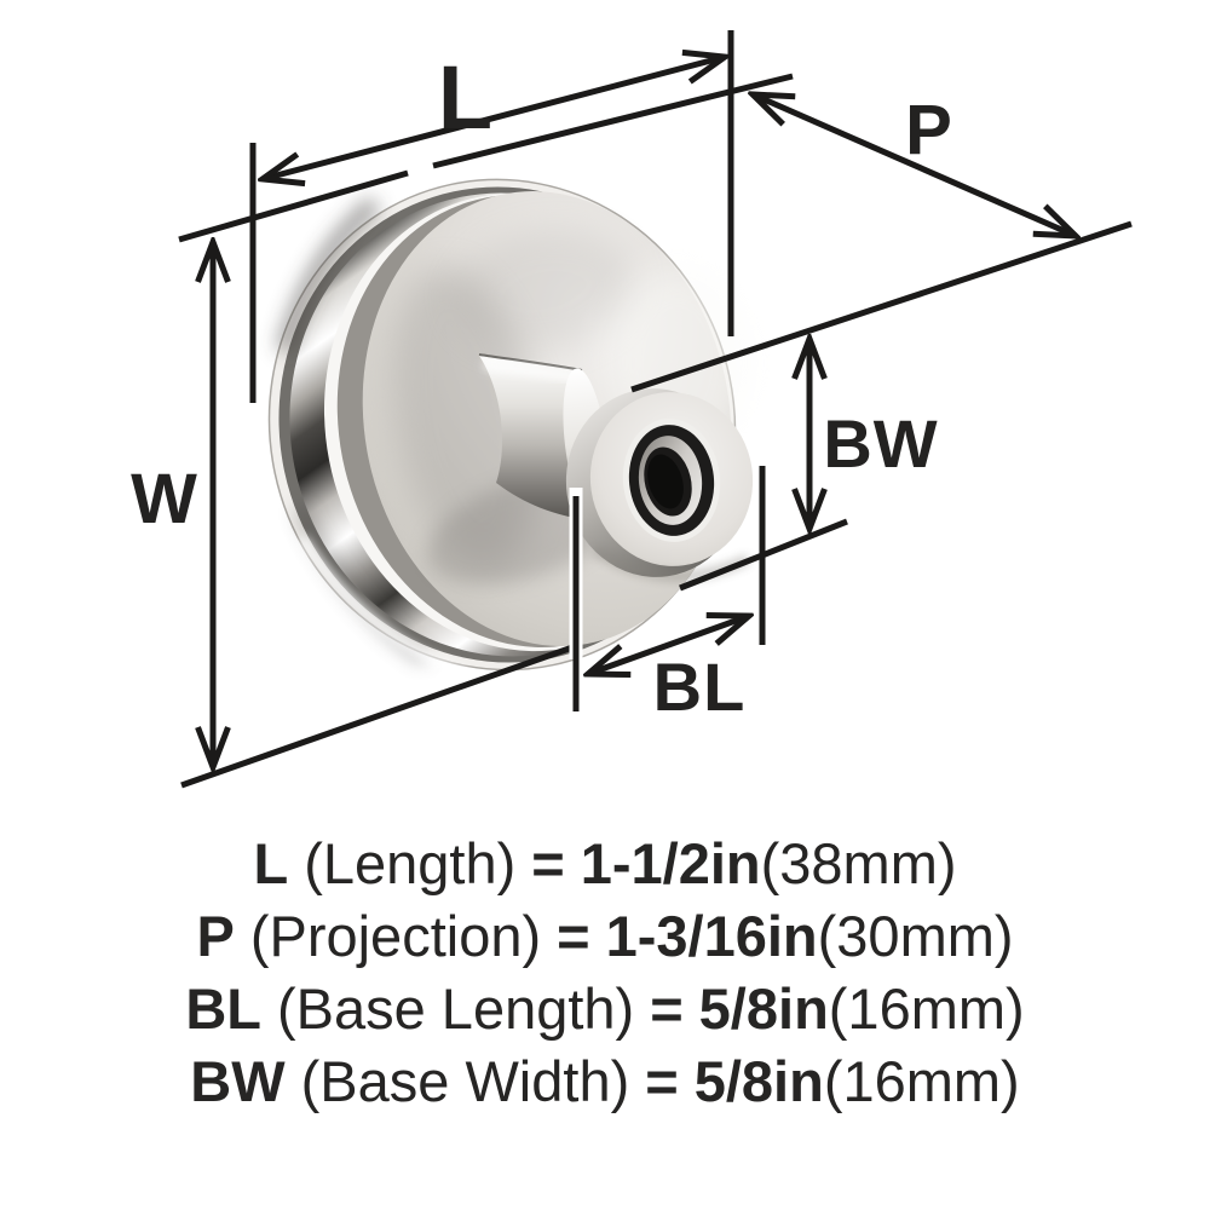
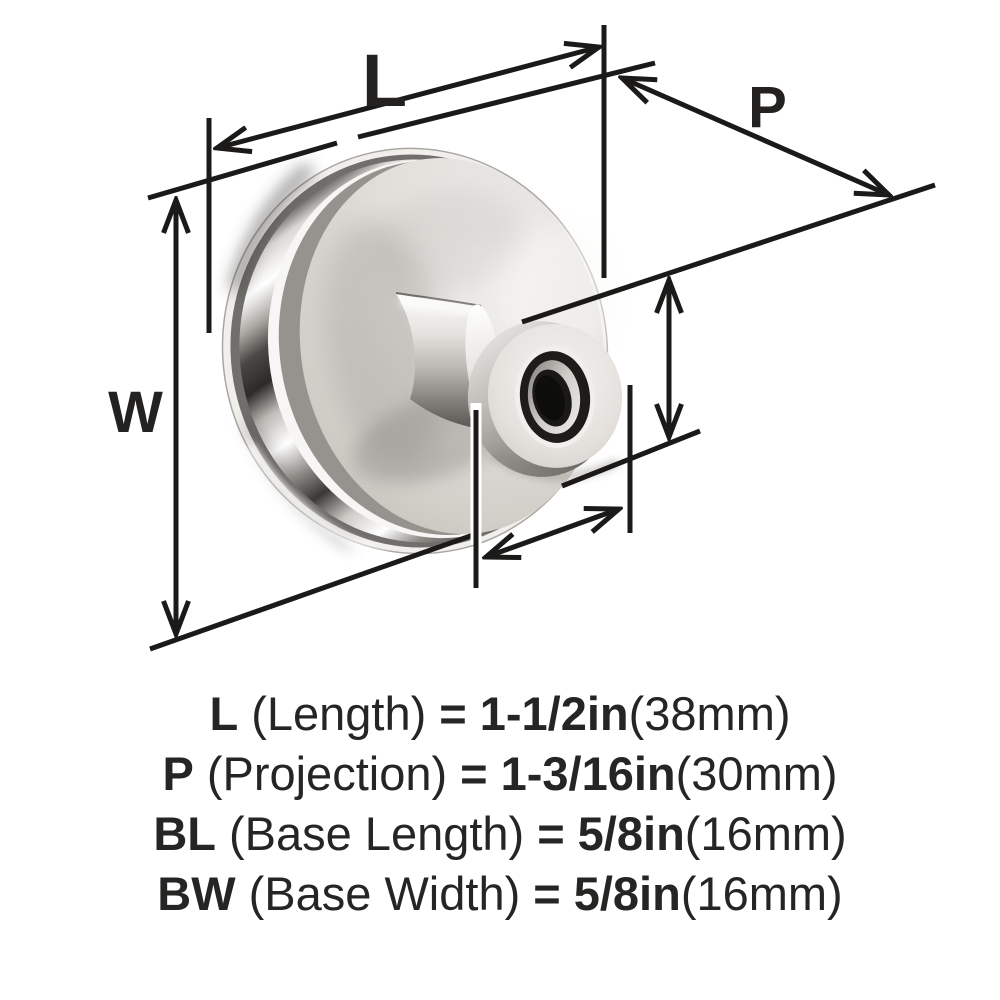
  L
  W
  P
- BW
- BL
  L (Length) = 1-1/2in(38mm)
  P (Projection) = 1-3/16in(30mm)
  BL (Base Length) = 5/8in(16mm)
  BW (Base Width) = 5/8in(16mm)
